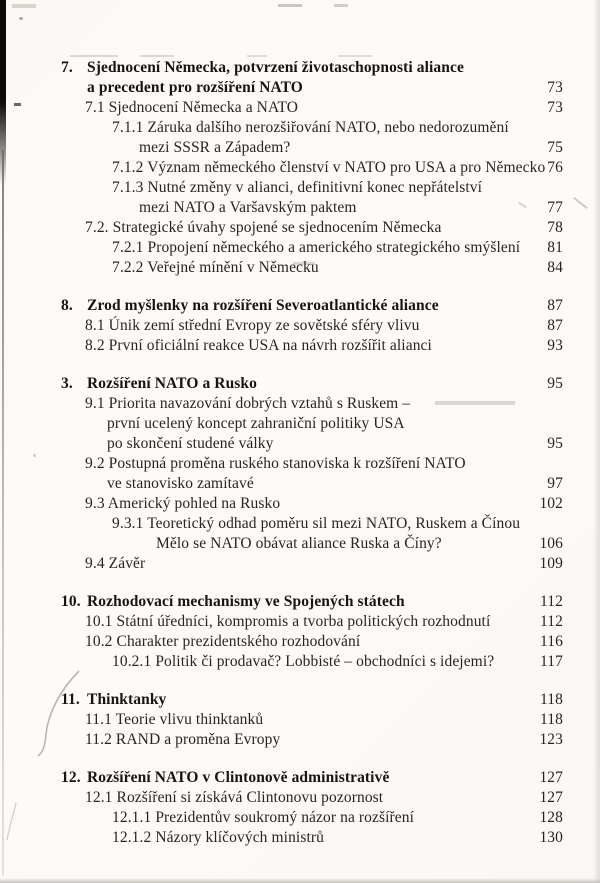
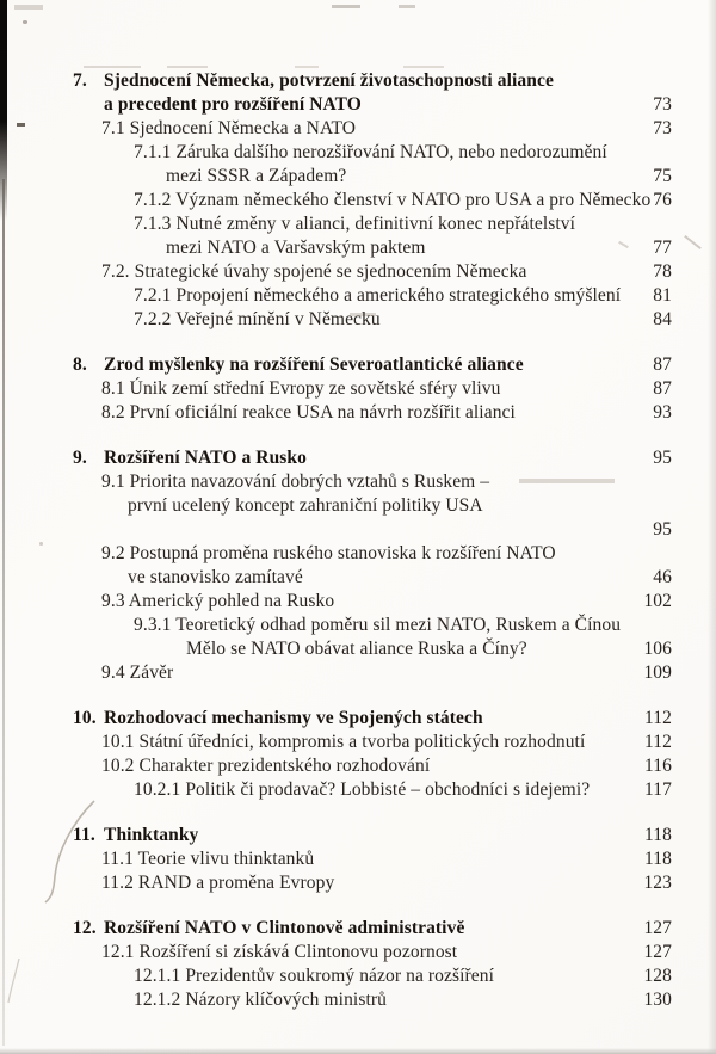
  7. Sjednocení Německa, potvrzení životaschopnosti aliance
  a precedent pro rozšíření NATO
  73
  7.1 Sjednocení Německa a NATO
  73
  7.1.1 Záruka dalšího nerozšiřování NATO, nebo nedorozumění
  mezi SSSR a Západem?
  75
  7.1.2 Význam německého členství v NATO pro USA a pro Německo
  76
  7.1.3 Nutné změny v alianci, definitivní konec nepřátelství
  mezi NATO a Varšavským paktem
  77
  7.2. Strategické úvahy spojené se sjednocením Německa
  78
  7.2.1 Propojení německého a amerického strategického smýšlení
  81
  7.2.2 Veřejné mínění v Německu
  84
  8. Zrod myšlenky na rozšíření Severoatlantické aliance
  87
  8.1 Únik zemí střední Evropy ze sovětské sféry vlivu
  87
  8.2 První oficiální reakce USA na návrh rozšířit alianci
  93
- 3. Rozšíření NATO a Rusko
+ 9. Rozšíření NATO a Rusko
  95
  9.1 Priorita navazování dobrých vztahů s Ruskem –
  první ucelený koncept zahraniční politiky USA
- po skončení studené války
  95
  9.2 Postupná proměna ruského stanoviska k rozšíření NATO
  ve stanovisko zamítavé
- 97
+ 46
  9.3 Americký pohled na Rusko
  102
  9.3.1 Teoretický odhad poměru sil mezi NATO, Ruskem a Čínou
  Mělo se NATO obávat aliance Ruska a Číny?
  106
  9.4 Závěr
  109
  10. Rozhodovací mechanismy ve Spojených státech
  112
  10.1 Státní úředníci, kompromis a tvorba politických rozhodnutí
  112
  10.2 Charakter prezidentského rozhodování
  116
  10.2.1 Politik či prodavač? Lobbisté – obchodníci s idejemi?
  117
  11. Thinktanky
  118
  11.1 Teorie vlivu thinktanků
  118
  11.2 RAND a proměna Evropy
  123
  12. Rozšíření NATO v Clintonově administrativě
  127
  12.1 Rozšíření si získává Clintonovu pozornost
  127
  12.1.1 Prezidentův soukromý názor na rozšíření
  128
  12.1.2 Názory klíčových ministrů
  130
